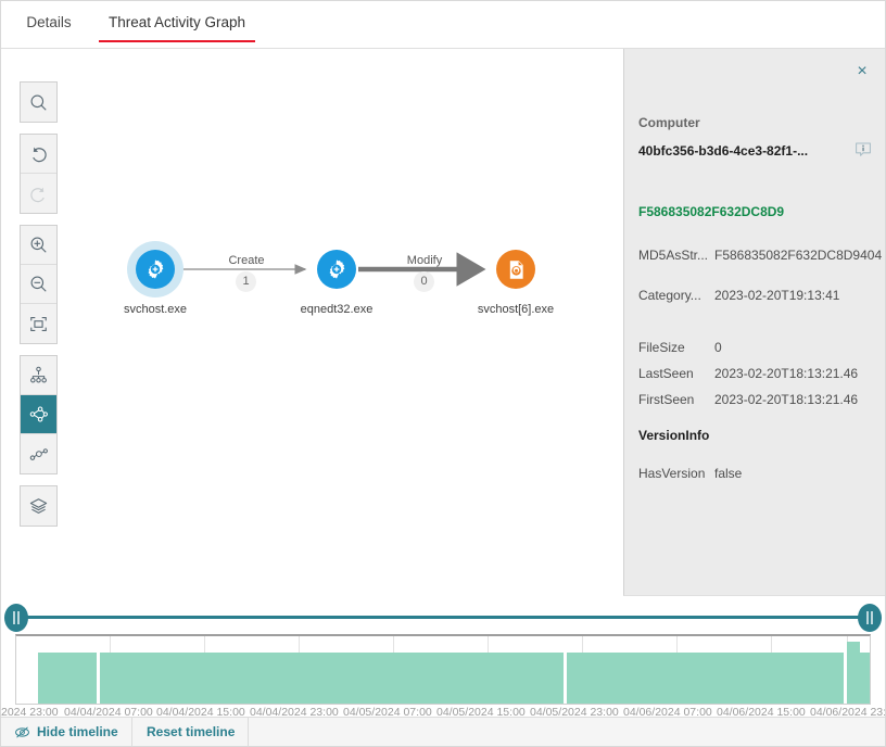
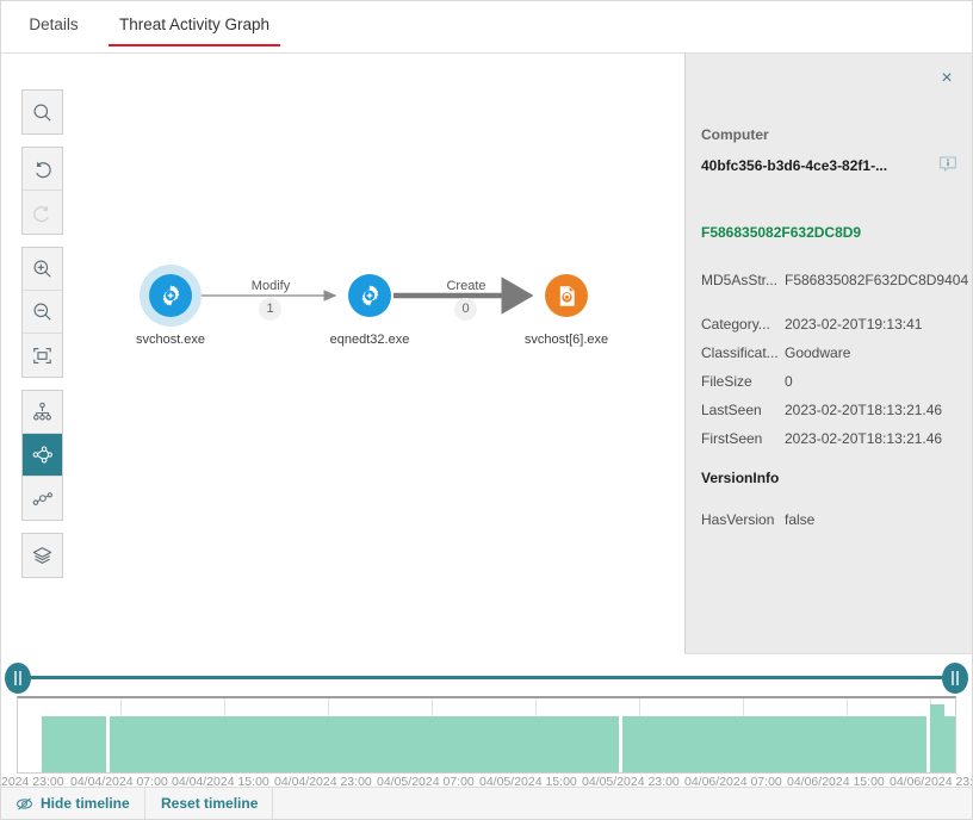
  Details
  Threat Activity Graph
  svchost.exe
  eqnedt32.exe
  svchost[6].exe
- Create
+ Modify
  1
- Modify
+ Create
  0
  ×
  Computer
  40bfc356-b3d6-4ce3-82f1-...
  F586835082F632DC8D9
  MD5AsStr...
  F586835082F632DC8D9404
  Category...
  2023-02-20T19:13:41
+ Classificat...
+ Goodware
  FileSize
  0
  LastSeen
  2023-02-20T18:13:21.46
  FirstSeen
  2023-02-20T18:13:21.46
  VersionInfo
  HasVersion
  false
  2024 23:00
  04/04/2024 07:00
  04/04/2024 15:00
  04/04/2024 23:00
  04/05/2024 07:00
  04/05/2024 15:00
  04/05/2024 23:00
  04/06/2024 07:00
  04/06/2024 15:00
  04/06/2024 23:
  Hide timeline
  Reset timeline
